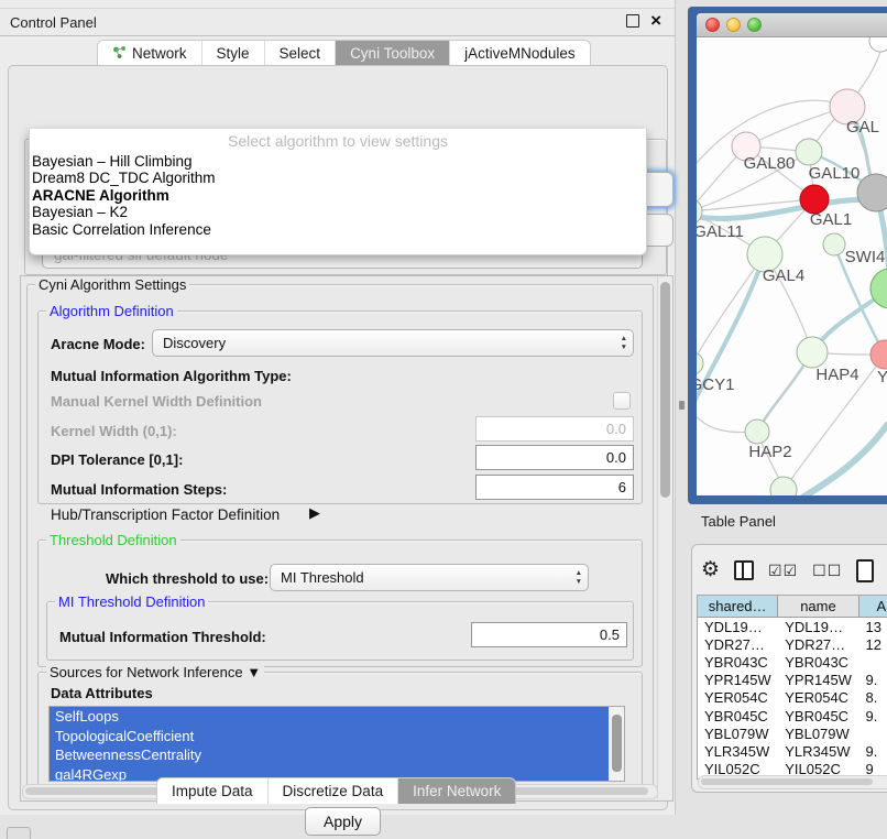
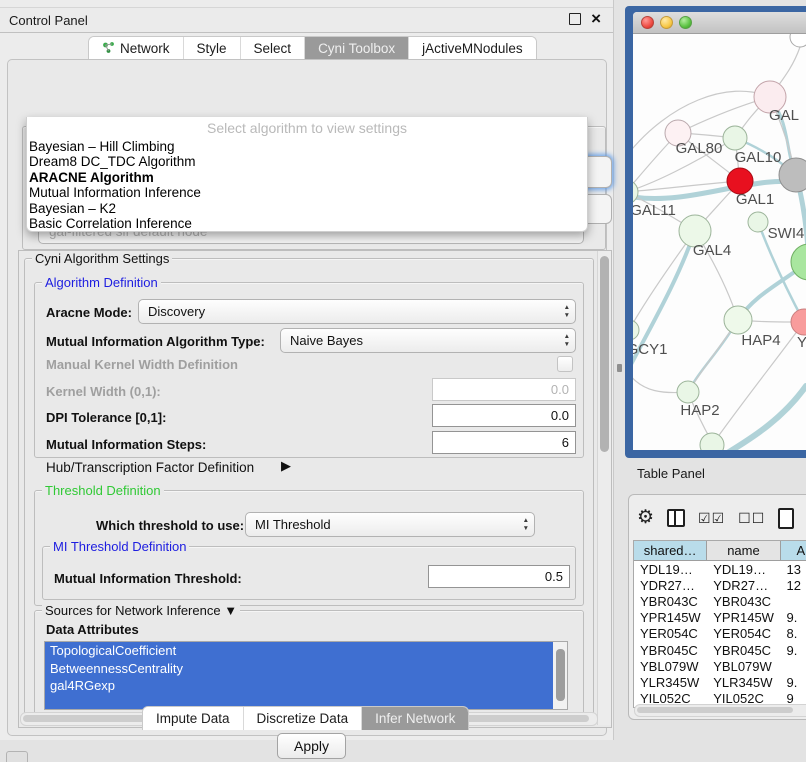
  Control Panel
  ×
  Network
  Style
  Select
  Cyni Toolbox
  jActiveMNodules
  Select algorithm to view settings
  Bayesian – Hill Climbing
  Dream8 DC_TDC Algorithm
  ARACNE Algorithm
+ Mutual Information Inference
  Bayesian – K2
  Basic Correlation Inference
  Cyni Algorithm Settings
  Algorithm Definition
  Aracne Mode:
  Discovery
  Mutual Information Algorithm Type:
+ Naive Bayes
  Manual Kernel Width Definition
  Kernel Width (0,1):
  0.0
  DPI Tolerance [0,1]:
  0.0
  Mutual Information Steps:
  6
  Hub/Transcription Factor Definition
  ▶
  Threshold Definition
  Which threshold to use:
  MI Threshold
  MI Threshold Definition
  Mutual Information Threshold:
  0.5
  Sources for Network Inference ▼
  Data Attributes
- SelfLoops
  TopologicalCoefficient
  BetweennessCentrality
  gal4RGexp
  Apply
  Impute Data
  Discretize Data
  Infer Network
  GAL
  GAL80
  GAL10
  GAL1
  GAL11
  GAL4
  SWI4
  GCY1
  HAP4
  Y
  HAP2
  Table Panel
  ⚙
  ☑☑
  ☐☐
  shared…
  name
  A
  YDL19…
  YDL19…
  13
  YDR27…
  YDR27…
  12
  YBR043C
  YBR043C
  YPR145W
  YPR145W
  9.
  YER054C
  YER054C
  8.
  YBR045C
  YBR045C
  9.
  YBL079W
  YBL079W
  YLR345W
  YLR345W
  9.
  YIL052C
  YIL052C
  9
